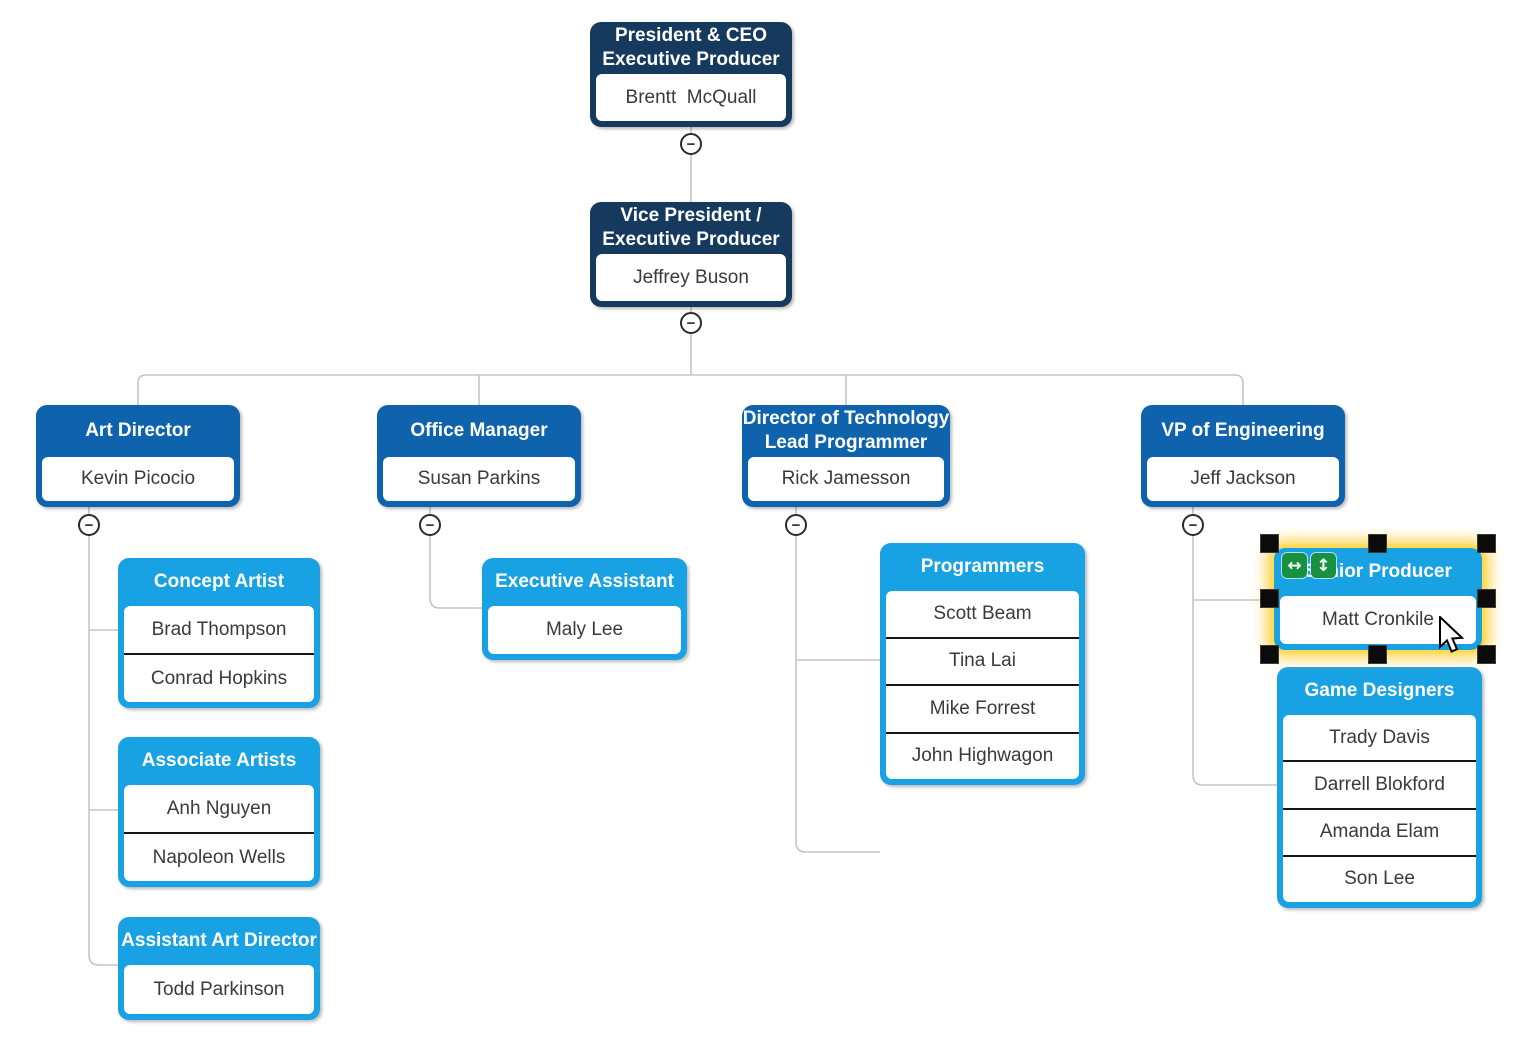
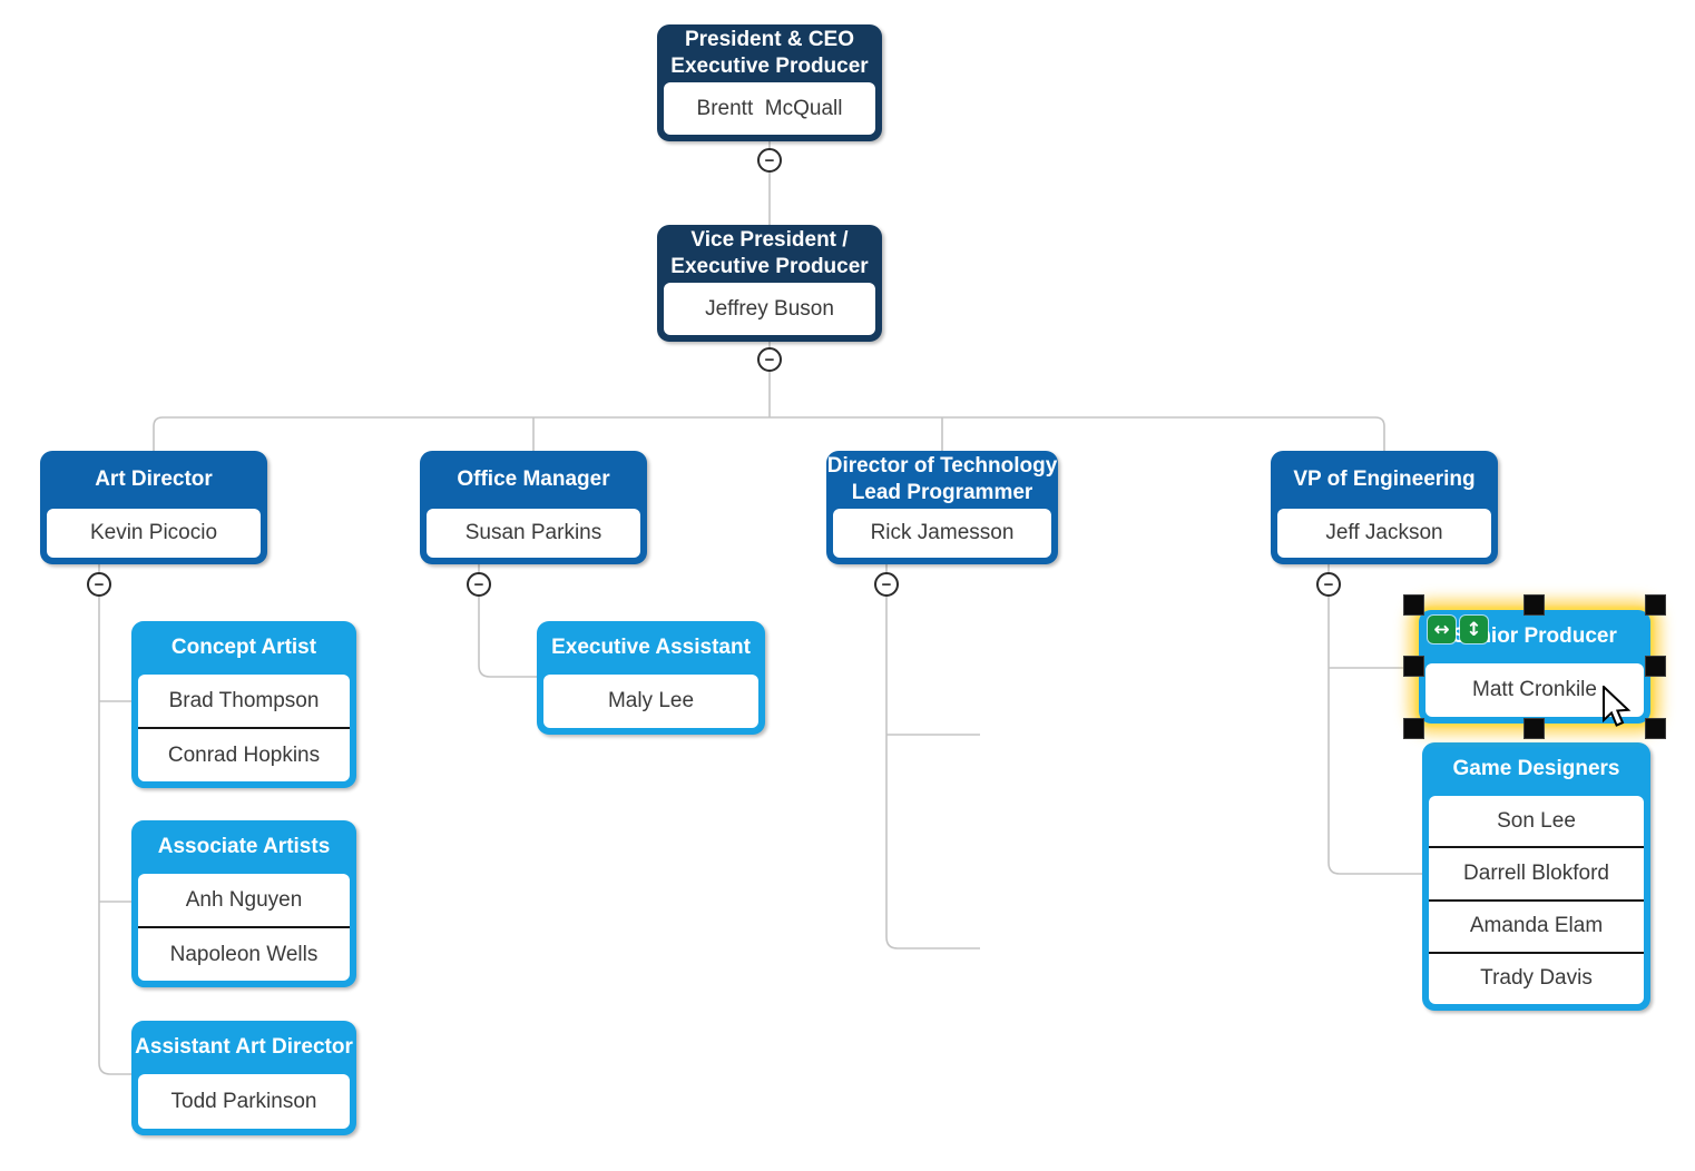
  President & CEO
  Executive Producer
  Brentt McQuall
  Vice President /
  Executive Producer
  Jeffrey Buson
  Art Director
  Kevin Picocio
  Office Manager
  Susan Parkins
  Director of Technology
  Lead Programmer
  Rick Jamesson
  VP of Engineering
  Jeff Jackson
  Concept Artist
  Brad Thompson
  Conrad Hopkins
  Associate Artists
  Anh Nguyen
  Napoleon Wells
  Assistant Art Director
  Todd Parkinson
  Executive Assistant
  Maly Lee
- Programmers
- Scott Beam
- Tina Lai
- Mike Forrest
- John Highwagon
  ior Producer
  Matt Cronkile
  ↔
  ↕
  Game Designers
- Trady Davis
+ Son Lee
  Darrell Blokford
  Amanda Elam
- Son Lee
+ Trady Davis
  −
  −
  −
  −
  −
  −
